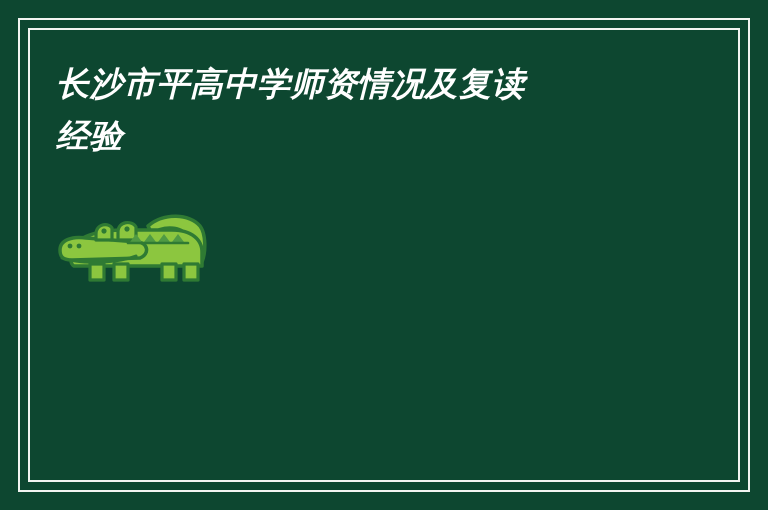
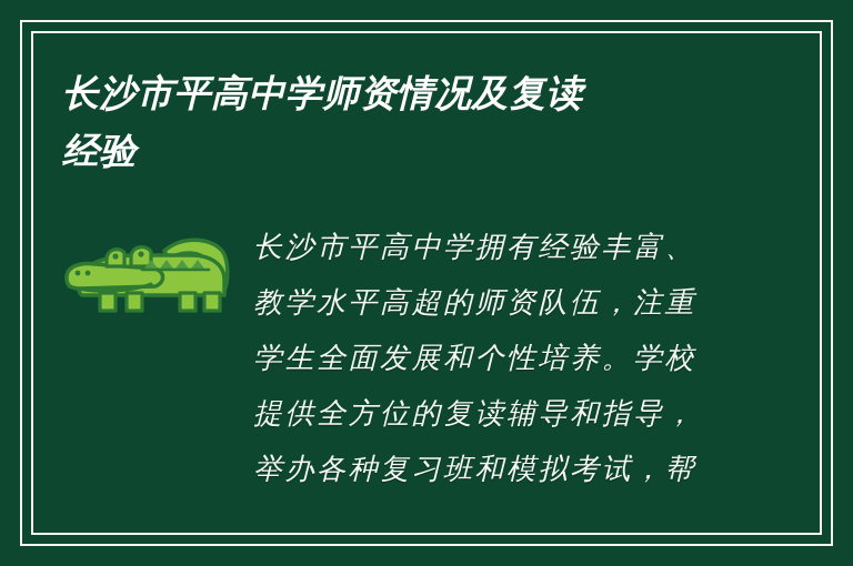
  长沙市平高中学师资情况及复读
  经验
+ 长沙市平高中学拥有经验丰富、
+ 教学水平高超的师资队伍，注重
+ 学生全面发展和个性培养。学校
+ 提供全方位的复读辅导和指导，
+ 举办各种复习班和模拟考试，帮
